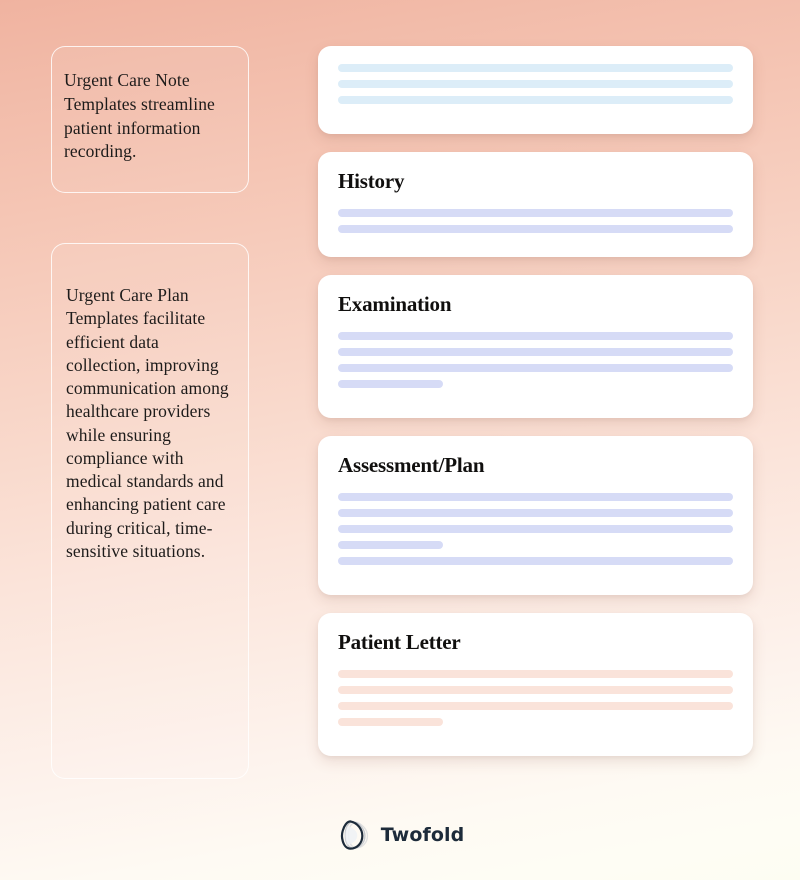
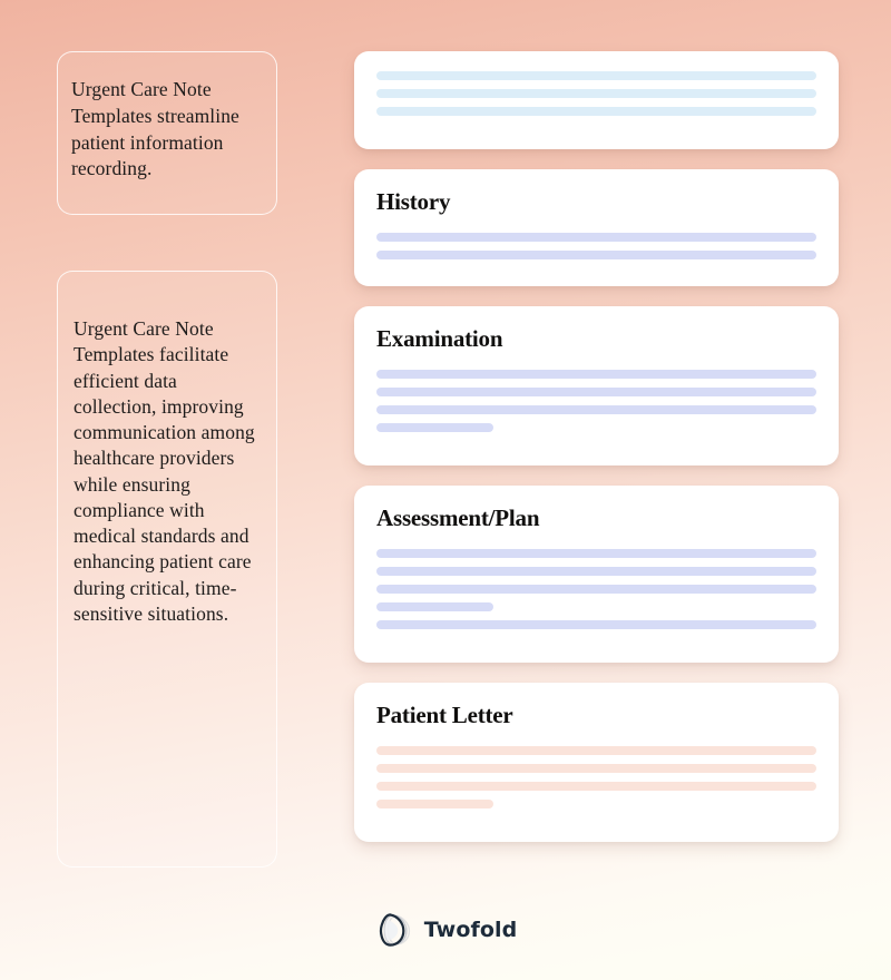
  Urgent Care Note Templates streamline patient information recording.
- Urgent Care Plan Templates facilitate efficient data collection, improving communication among healthcare providers while ensuring compliance with medical standards and enhancing patient care during critical, time-sensitive situations.
+ Urgent Care Note Templates facilitate efficient data collection, improving communication among healthcare providers while ensuring compliance with medical standards and enhancing patient care during critical, time-sensitive situations.
  History
  Examination
  Assessment/Plan
  Patient Letter
  Twofold
